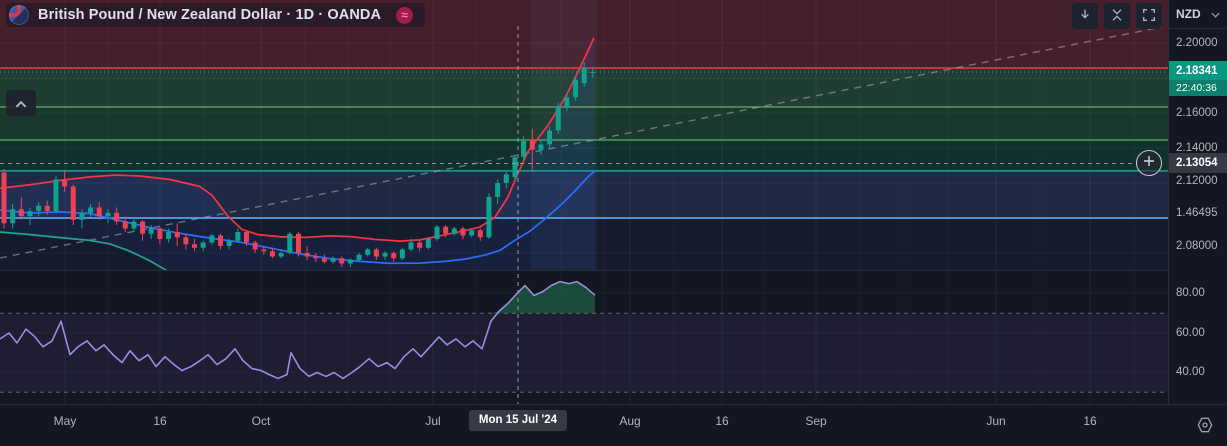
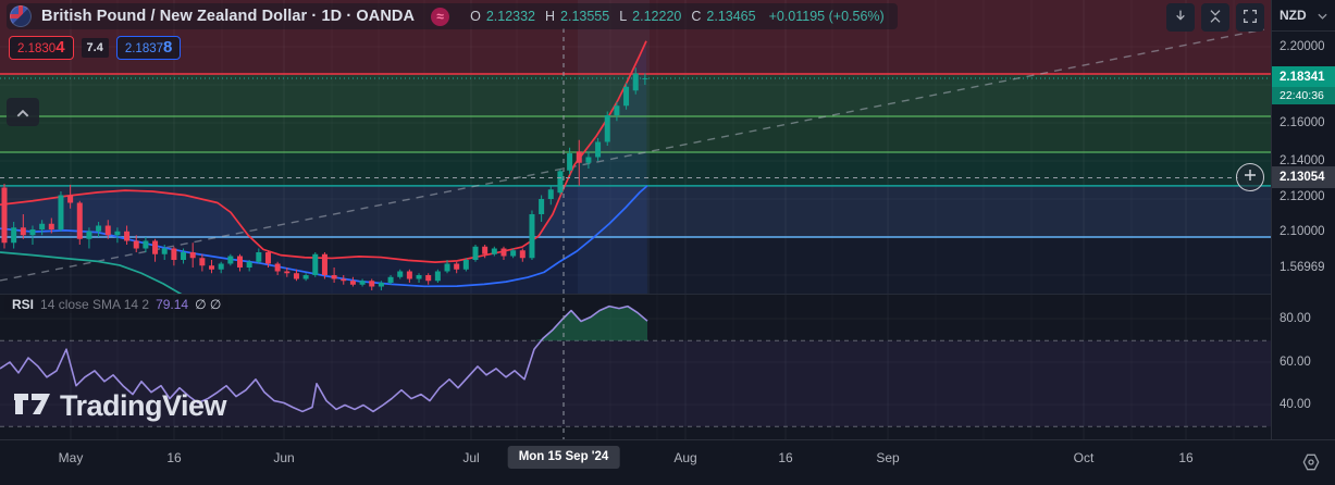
  British Pound / New Zealand Dollar · 1D · OANDA
  ≈
+ O
+ 2.12332
+ H
+ 2.13555
+ L
+ 2.12220
+ C
+ 2.13465
+ +0.01195 (+0.56%)
+ 2.18304
+ 7.4
+ 2.18378
+ RSI
+ 14 close SMA 14 2
+ 79.14
+ ∅ ∅
+ TradingView
  NZD
  2.20000
  2.16000
  2.14000
  2.12000
- 1.46495
+ 2.10000
- 2.08000
+ 1.56969
  2.18341
  22:40:36
  2.13054
  80.00
  60.00
  40.00
  May
  16
- Oct
+ Jun
  Jul
  Aug
  16
  Sep
- Jun
+ Oct
  16
- Mon 15 Jul '24
+ Mon 15 Sep '24
